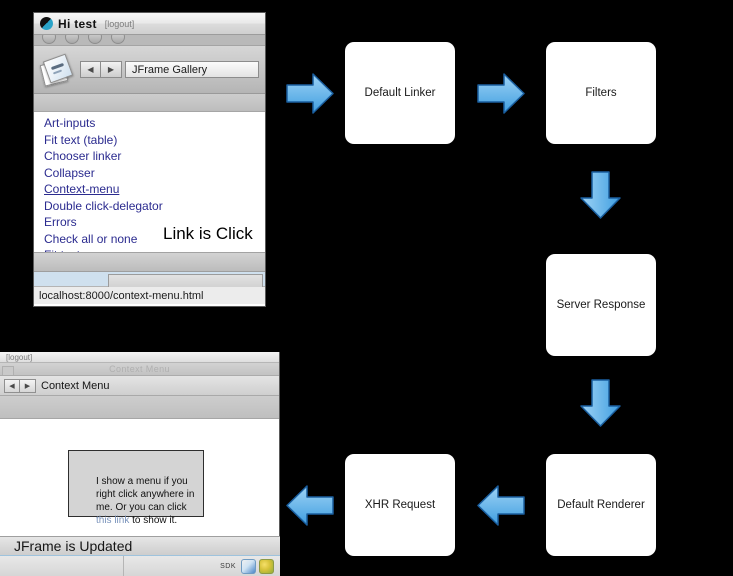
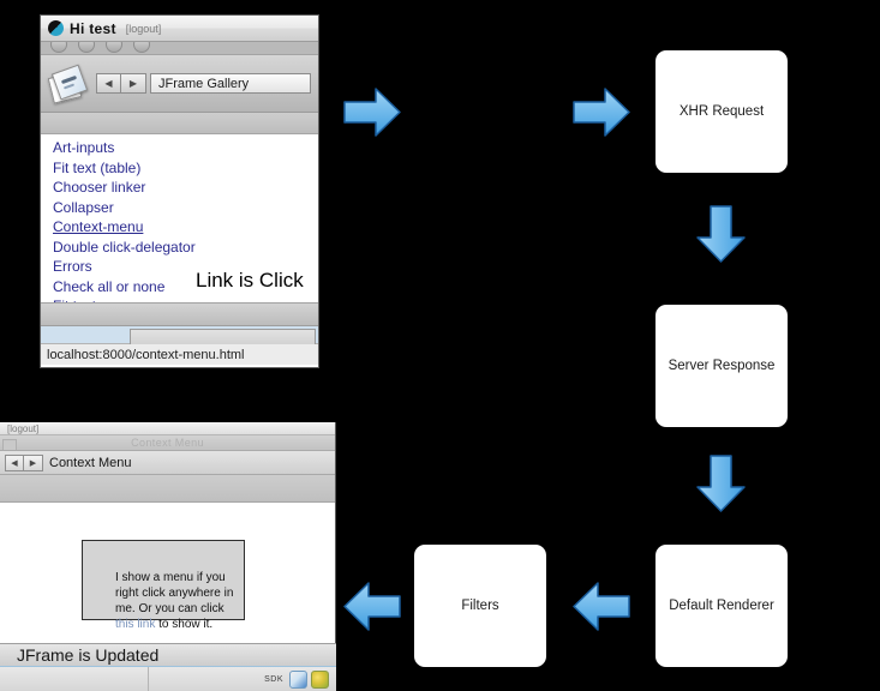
  Hi test
  [logout]
  ◀
  ▶
  JFrame Gallery
  Art-inputs
  Fit text (table)
  Chooser linker
  Collapser
  Context-menu
  Double click-delegator
  Errors
  Check all or none
  localhost:8000/context-menu.html
  Link is Click
  [logout]
  Context Menu
  Context Menu
  I show a menu if you right click anywhere in me. Or you can click this link to show it.
  JFrame is Updated
- Default Linker
- Filters
+ XHR Request
  Server Response
  Default Renderer
- XHR Request
+ Filters
